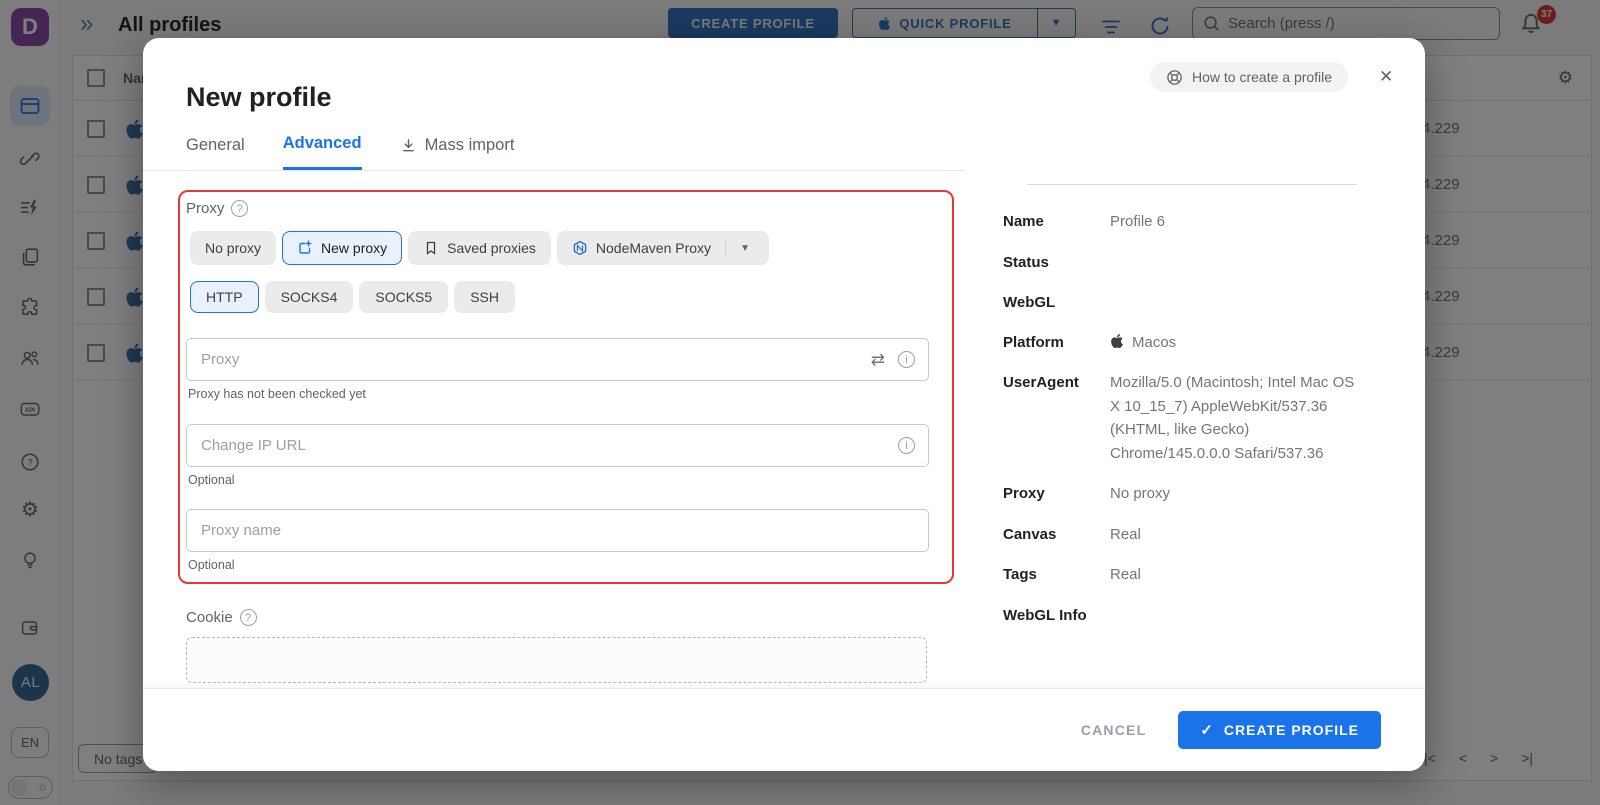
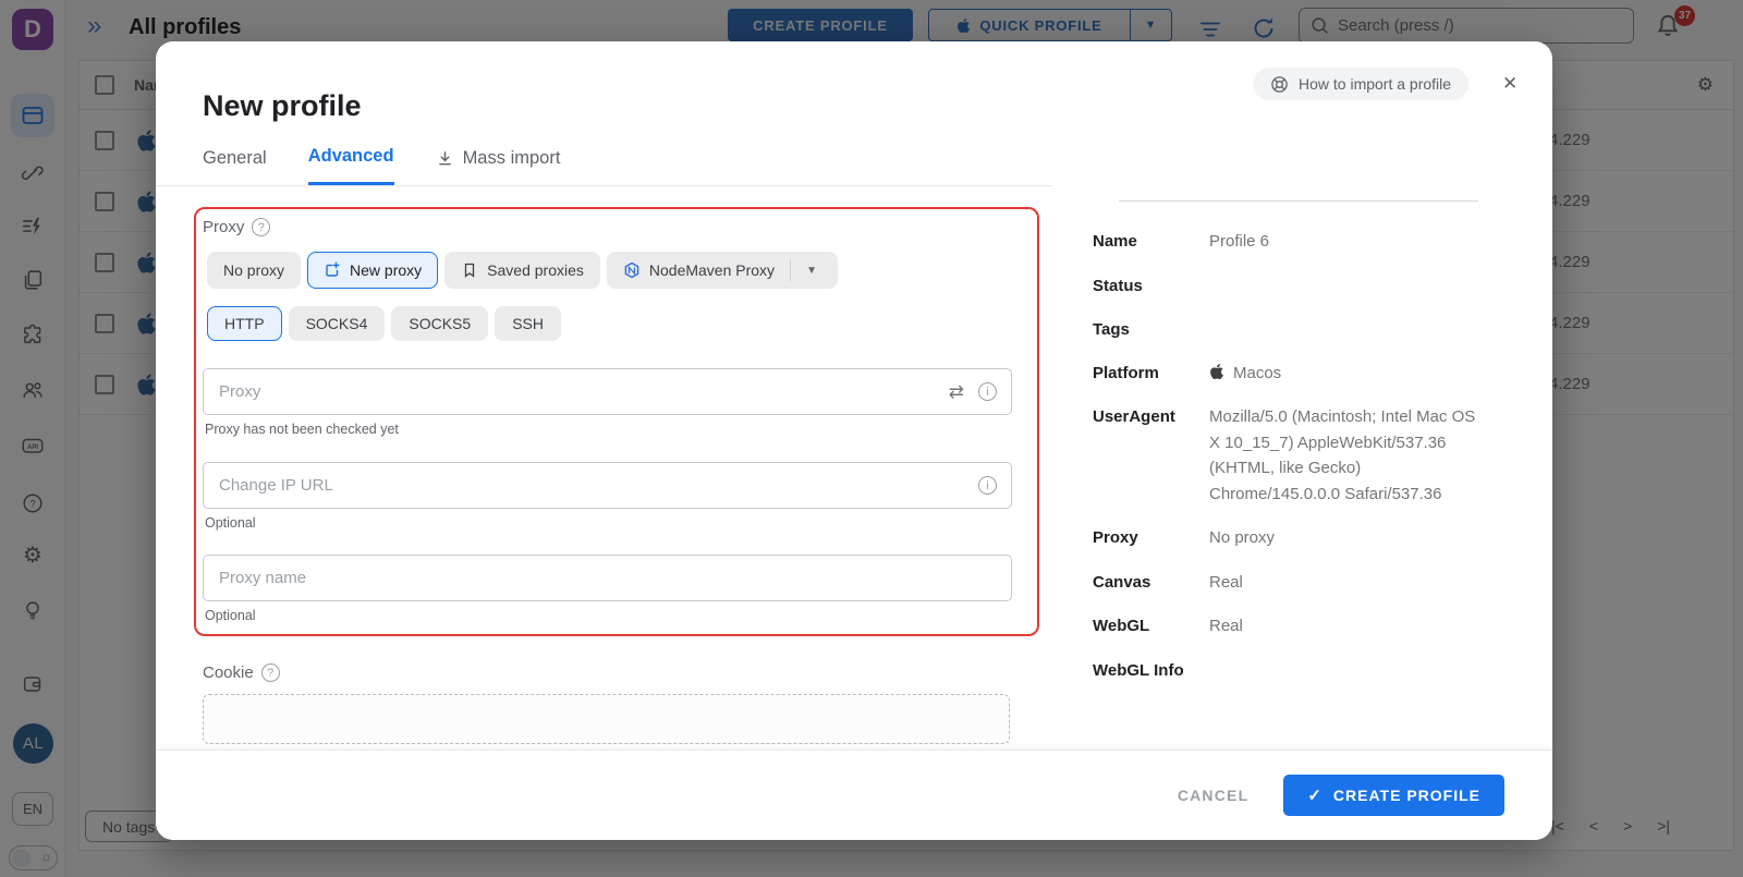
  D
  ?
  ⚙
  AL
  EN
  ☼
  »
  All profiles
  CREATE PROFILE
  QUICK PROFILE
  ▼
  Search (press /)
  37
  ⚙
  4.229
  4.229
  4.229
  4.229
  4.229
  No tags
  |<
  <
  >
  >|
- How to create a profile
+ How to import a profile
  ✕
  New profile
  General
  Advanced
  Mass import
  Proxy
  ?
  No proxy
  New proxy
  Saved proxies
  NodeMaven Proxy
  ▼
  HTTP
  SOCKS4
  SOCKS5
  SSH
  Proxy
  ⇄
  i
  Proxy has not been checked yet
  Change IP URL
  i
  Optional
  Proxy name
  Optional
  Cookie
  ?
  Name
  Profile 6
  Status
- WebGL
+ Tags
  Platform
  Macos
  UserAgent
  Mozilla/5.0 (Macintosh; Intel Mac OS X 10_15_7) AppleWebKit/537.36 (KHTML, like Gecko) Chrome/145.0.0.0 Safari/537.36
  Proxy
  No proxy
  Canvas
  Real
- Tags
+ WebGL
  Real
  WebGL Info
  CANCEL
  ✓
  CREATE PROFILE
